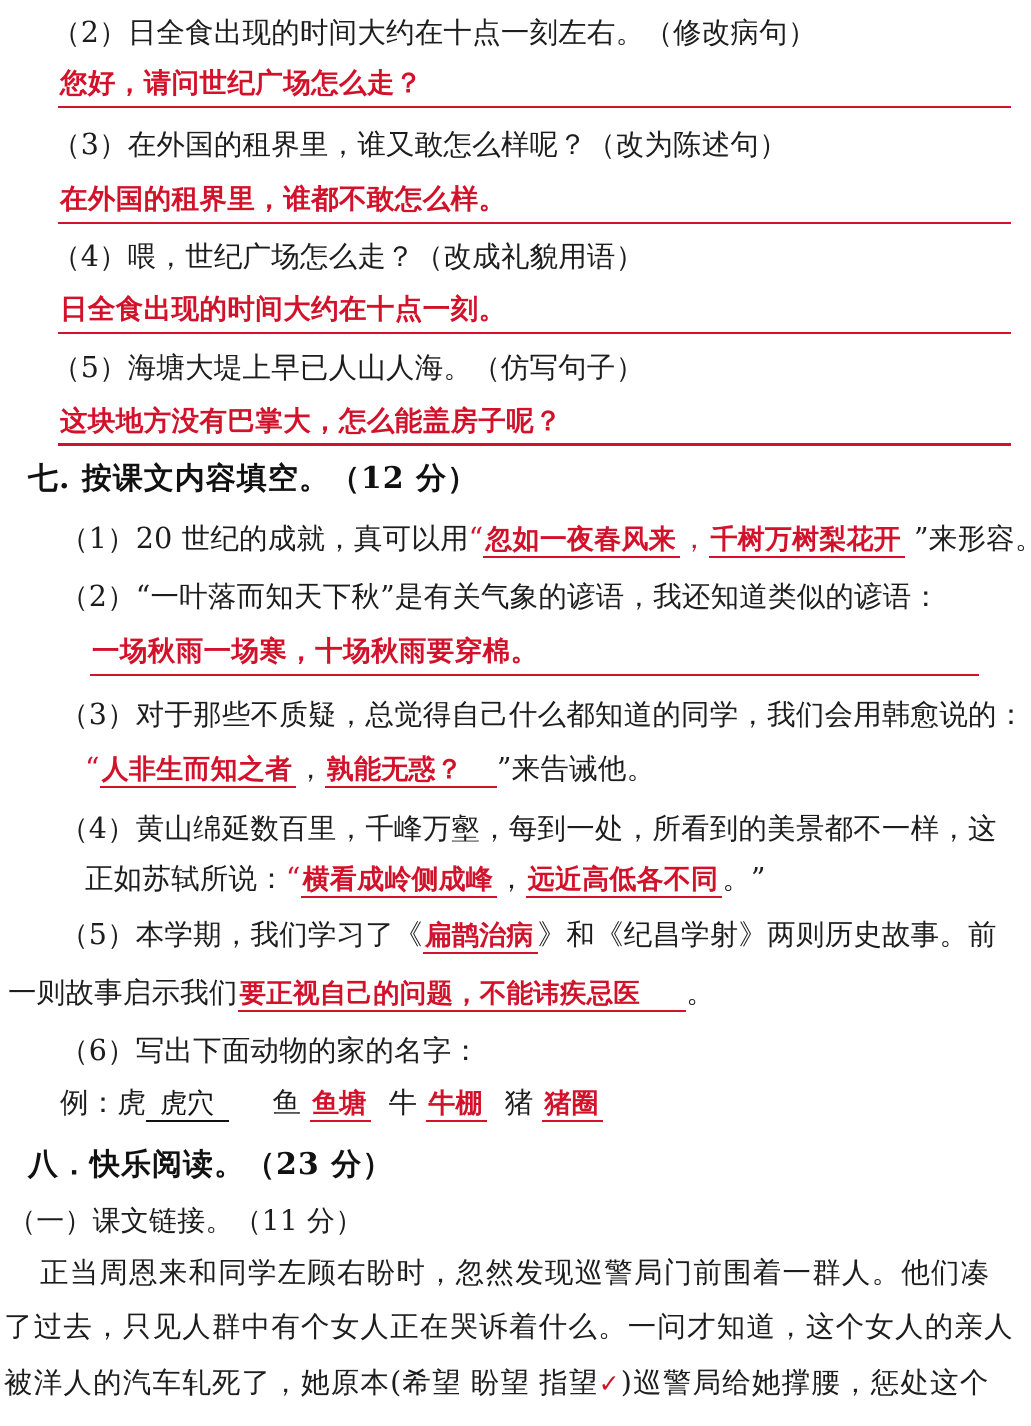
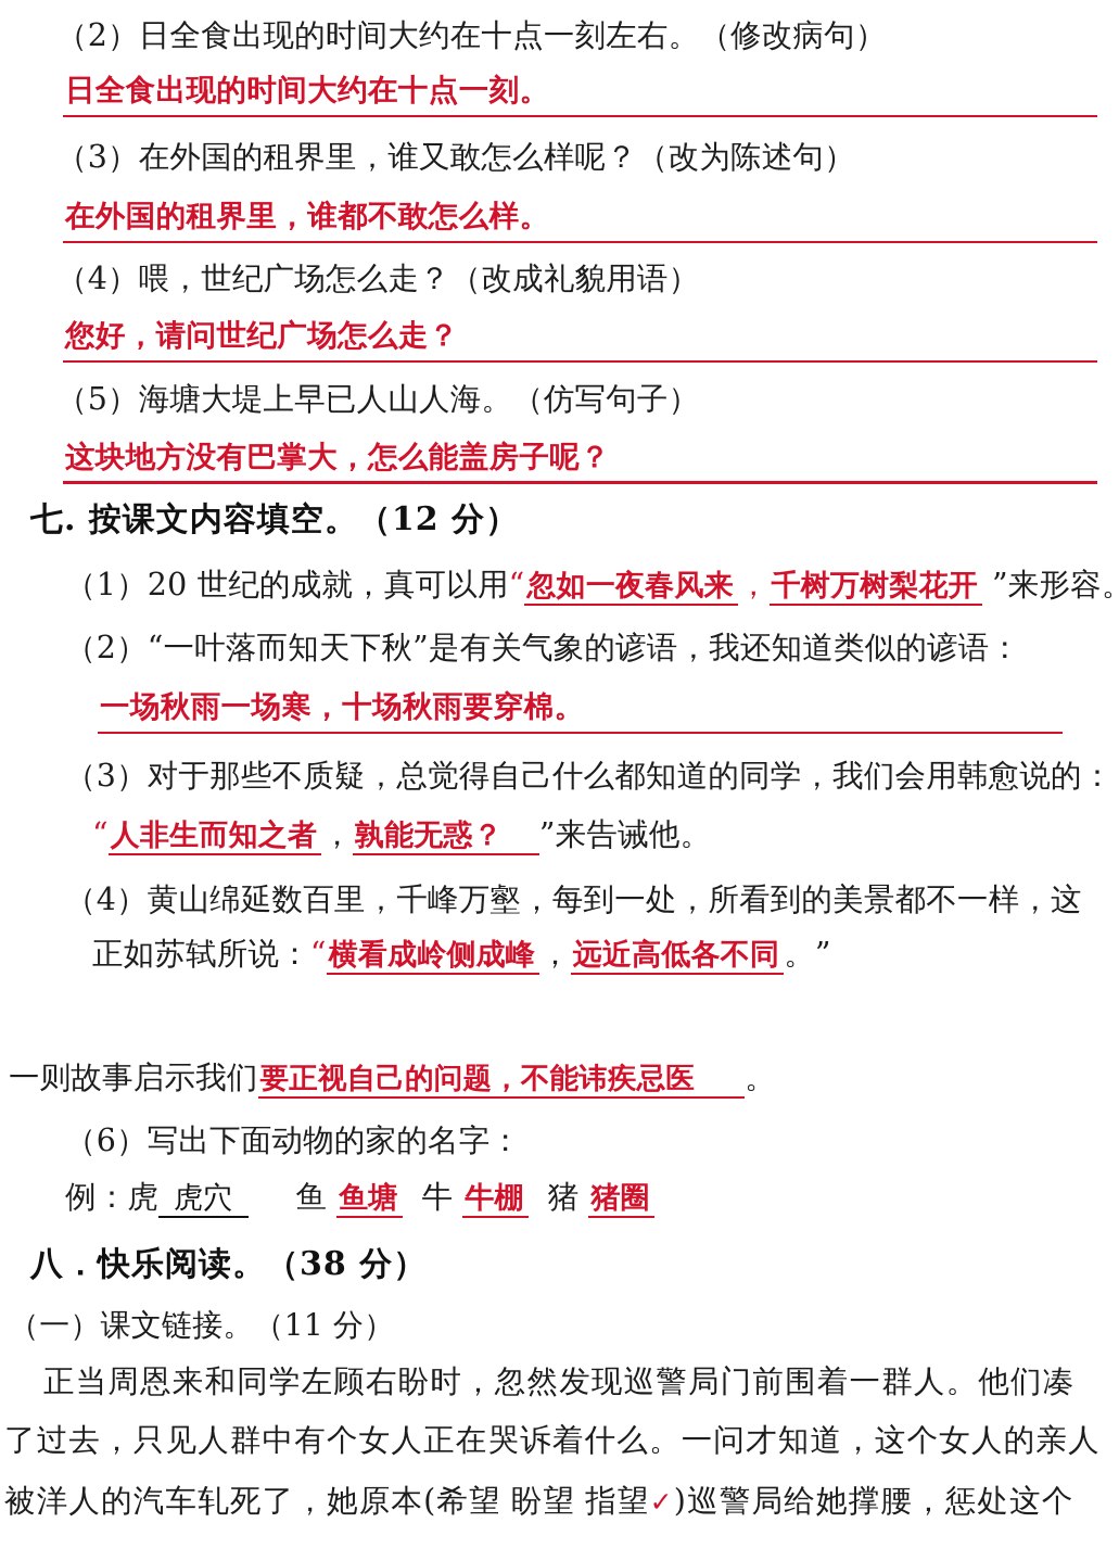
  （2）日全食出现的时间大约在十点一刻左右。（修改病句）
- 您好，请问世纪广场怎么走？
+ 日全食出现的时间大约在十点一刻。
  （3）在外国的租界里，谁又敢怎么样呢？（改为陈述句）
  在外国的租界里，谁都不敢怎么样。
  （4）喂，世纪广场怎么走？（改成礼貌用语）
- 日全食出现的时间大约在十点一刻。
+ 您好，请问世纪广场怎么走？
  （5）海塘大堤上早已人山人海。（仿写句子）
  这块地方没有巴掌大，怎么能盖房子呢？
  七. 按课文内容填空。（12 分）
  （1）20 世纪的成就，真可以用“忽如一夜春风来 ，千树万树梨花开 ”来形容。
  （2）“一叶落而知天下秋”是有关气象的谚语，我还知道类似的谚语：
  一场秋雨一场寒，十场秋雨要穿棉。
  （3）对于那些不质疑，总觉得自己什么都知道的同学，我们会用韩愈说的：
  “人非生而知之者 ，孰能无惑？ ”来告诫他。
  （4）黄山绵延数百里，千峰万壑，每到一处，所看到的美景都不一样，这
  正如苏轼所说：“横看成岭侧成峰 ，远近高低各不同 。”
- （5）本学期，我们学习了《扁鹊治病 》和《纪昌学射》两则历史故事。前
  一则故事启示我们要正视自己的问题，不能讳疾忌医 。
  （6）写出下面动物的家的名字：
  例：虎 虎穴 鱼 鱼塘 牛 牛棚 猪 猪圈
- 八．快乐阅读。（23 分）
+ 八．快乐阅读。（38 分）
  （一）课文链接。（11 分）
  正当周恩来和同学左顾右盼时，忽然发现巡警局门前围着一群人。他们凑
  了过去，只见人群中有个女人正在哭诉着什么。一问才知道，这个女人的亲人
  被洋人的汽车轧死了，她原本(希望 盼望 指望✓)巡警局给她撑腰，惩处这个
